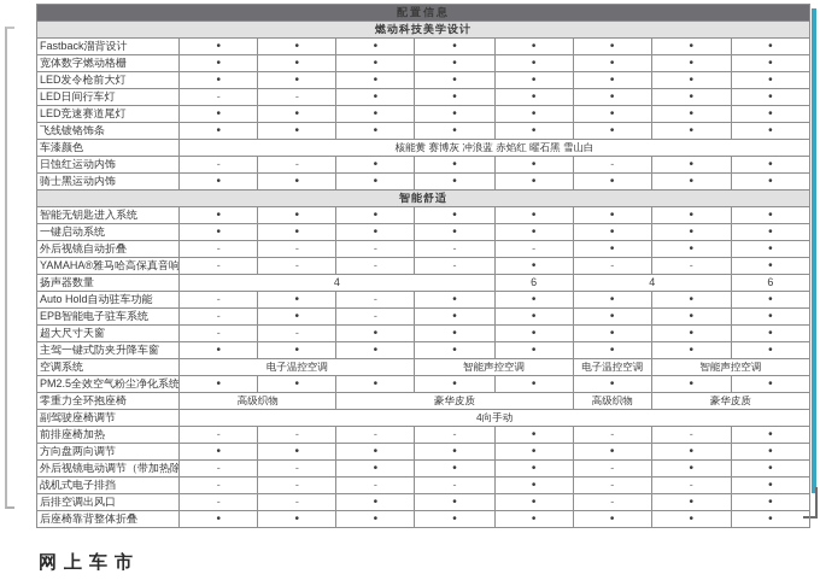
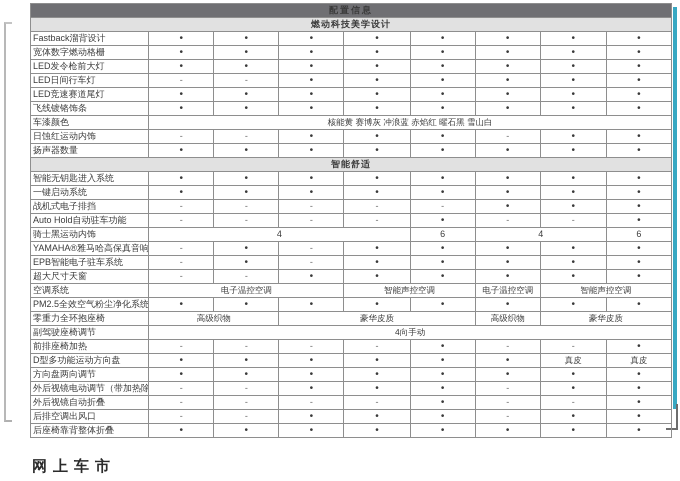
  配置信息
  燃动科技美学设计
  Fastback溜背设计	•	•	•	•	•	•	•	•
  宽体数字燃动格栅	•	•	•	•	•	•	•	•
  LED发令枪前大灯	•	•	•	•	•	•	•	•
  LED日间行车灯	-	-	•	•	•	•	•	•
  LED竞速赛道尾灯	•	•	•	•	•	•	•	•
  飞线镀铬饰条	•	•	•	•	•	•	•	•
  车漆颜色	核能黄 赛博灰 冲浪蓝 赤焰红 曜石黑 雪山白
  日蚀红运动内饰	-	-	•	•	•	-	•	•
- 骑士黑运动内饰	•	•	•	•	•	•	•	•
+ 扬声器数量	•	•	•	•	•	•	•	•
  智能舒适
  智能无钥匙进入系统	•	•	•	•	•	•	•	•
  一键启动系统	•	•	•	•	•	•	•	•
- 外后视镜自动折叠	-	-	-	-	-	•	•	•
+ 战机式电子排挡	-	-	-	-	-	•	•	•
- YAMAHA®雅马哈高保真音响	-	-	-	-	•	-	-	•
+ Auto Hold自动驻车功能	-	-	-	-	•	-	-	•
- 扬声器数量	4	6	4	6
+ 骑士黑运动内饰	4	6	4	6
- Auto Hold自动驻车功能	-	•	-	•	•	•	•	•
+ YAMAHA®雅马哈高保真音响	-	•	-	•	•	•	•	•
  EPB智能电子驻车系统	-	•	-	•	•	•	•	•
  超大尺寸天窗	-	-	•	•	•	•	•	•
- 主驾一键式防夹升降车窗	•	•	•	•	•	•	•	•
  空调系统	电子温控空调	智能声控空调	电子温控空调	智能声控空调
  PM2.5全效空气粉尘净化系统	•	•	•	•	•	•	•	•
  零重力全环抱座椅	高级织物	豪华皮质	高级织物	豪华皮质
  副驾驶座椅调节	4向手动
  前排座椅加热	-	-	-	-	•	-	-	•
+ D型多功能运动方向盘	•	•	•	•	•	•	真皮	真皮
  方向盘两向调节	•	•	•	•	•	•	•	•
  外后视镜电动调节（带加热除	-	-	•	•	•	-	•	•
- 战机式电子排挡	-	-	-	-	•	-	-	•
+ 外后视镜自动折叠	-	-	-	-	•	-	-	•
  后排空调出风口	-	-	•	•	•	-	•	•
  后座椅靠背整体折叠	•	•	•	•	•	•	•	•
  网上车市
